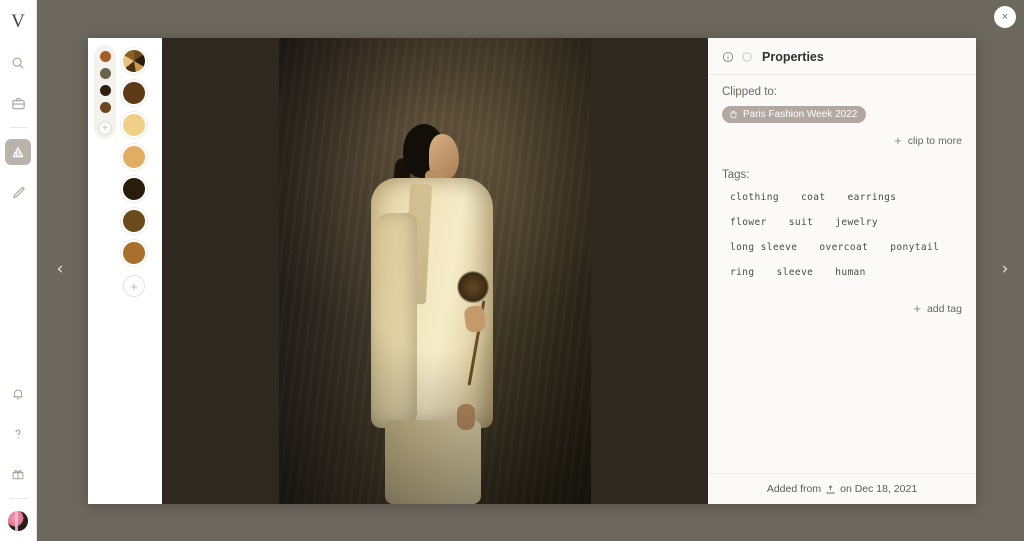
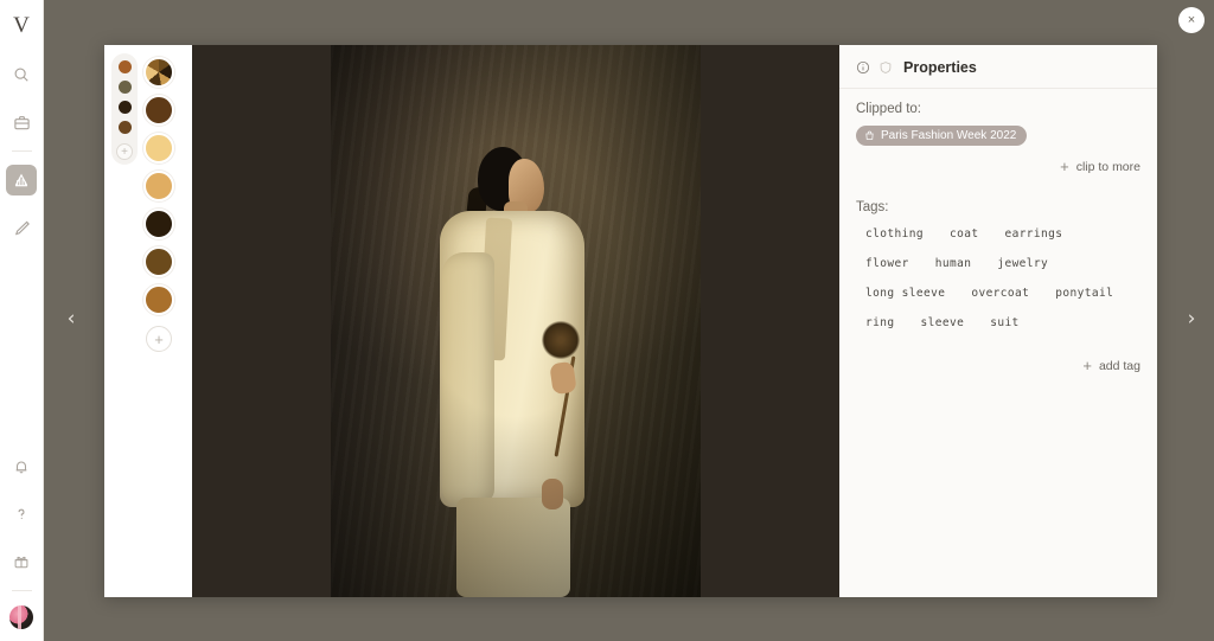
  V
  ×
  ‹
  ›
  +
  +
  Properties
  Clipped to:
  Paris Fashion Week 2022
  +
  clip to more
  Tags:
  clothing
  coat
  earrings
  flower
- suit
+ human
  jewelry
  long sleeve
  overcoat
  ponytail
  ring
  sleeve
- human
+ suit
  +
  add tag
- Added from
- on Dec 18, 2021
